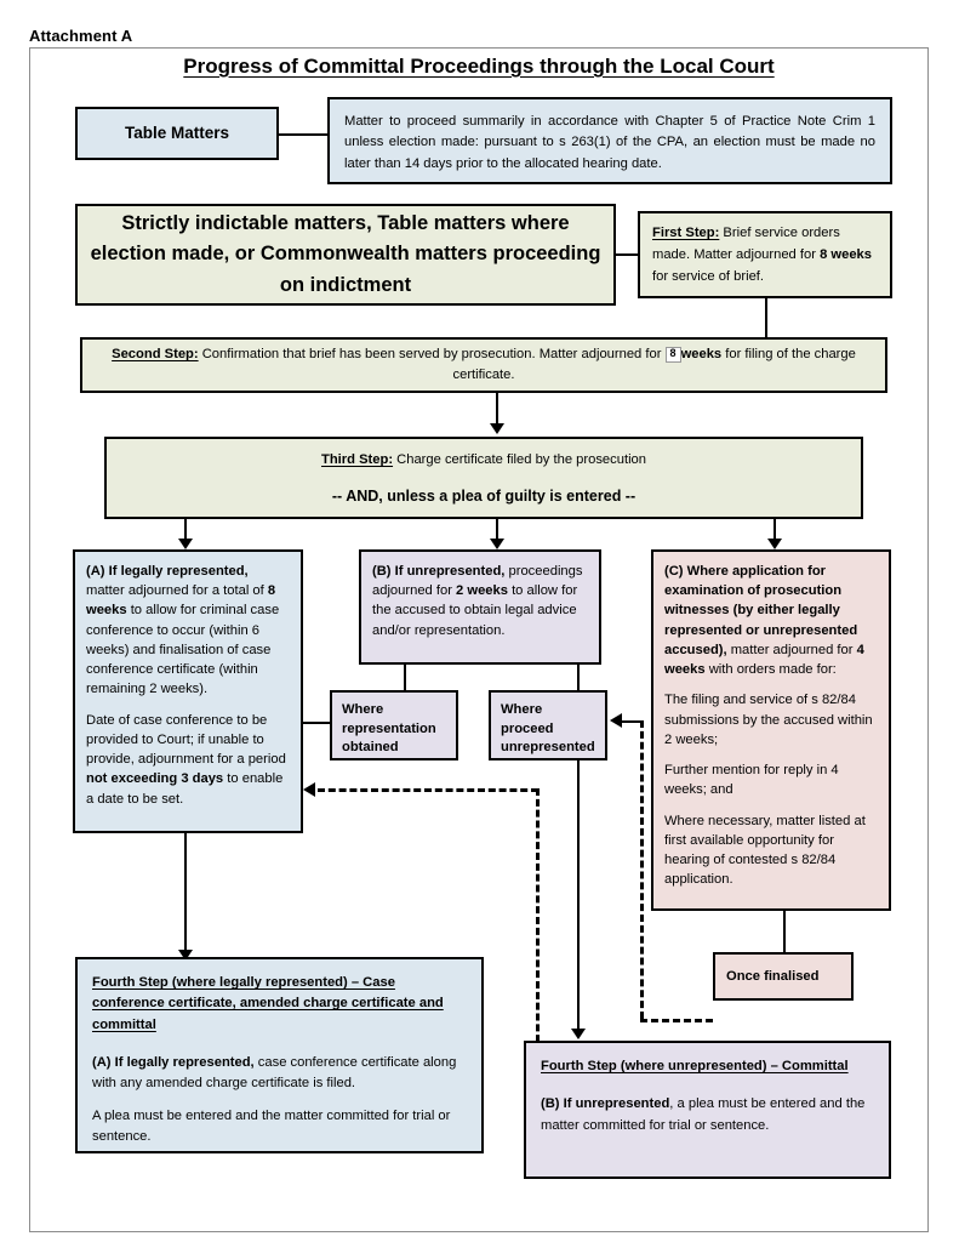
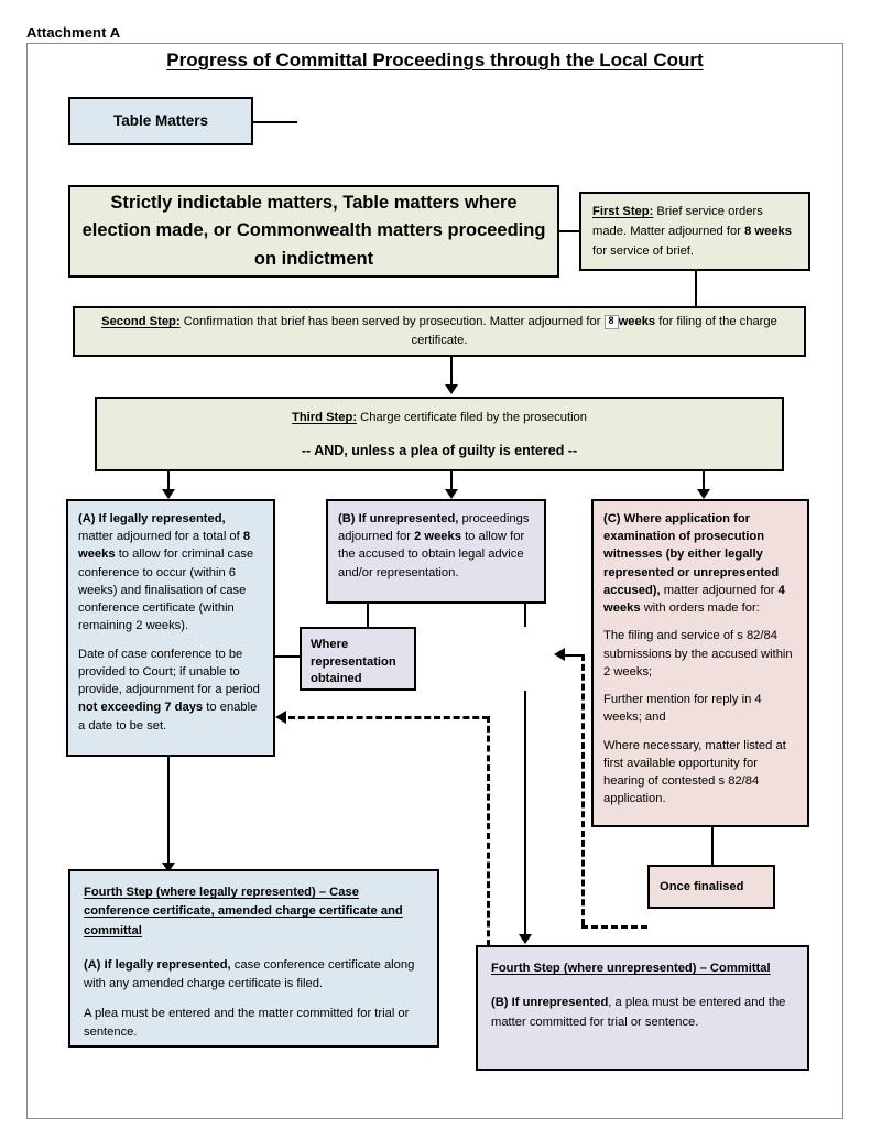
  Attachment A
  Progress of Committal Proceedings through the Local Court
  Table Matters
- Matter to proceed summarily in accordance with Chapter 5 of Practice Note Crim 1 unless election made: pursuant to s 263(1) of the CPA, an election must be made no later than 14 days prior to the allocated hearing date.
  Strictly indictable matters, Table matters where election made, or Commonwealth matters proceeding on indictment
  First Step: Brief service orders made. Matter adjourned for 8 weeks for service of brief.
  Second Step: Confirmation that brief has been served by prosecution. Matter adjourned for 8 weeks for filing of the charge certificate.
  Third Step: Charge certificate filed by the prosecution
  -- AND, unless a plea of guilty is entered --
  (A) If legally represented, matter adjourned for a total of 8 weeks to allow for criminal case conference to occur (within 6 weeks) and finalisation of case conference certificate (within remaining 2 weeks).
- Date of case conference to be provided to Court; if unable to provide, adjournment for a period not exceeding 3 days to enable a date to be set.
+ Date of case conference to be provided to Court; if unable to provide, adjournment for a period not exceeding 7 days to enable a date to be set.
  (B) If unrepresented, proceedings adjourned for 2 weeks to allow for the accused to obtain legal advice and/or representation.
  (C) Where application for examination of prosecution witnesses (by either legally represented or unrepresented accused), matter adjourned for 4 weeks with orders made for:
  The filing and service of s 82/84 submissions by the accused within 2 weeks;
  Further mention for reply in 4 weeks; and
  Where necessary, matter listed at first available opportunity for hearing of contested s 82/84 application.
  Where representation obtained
- Where proceed unrepresented
  Once finalised
  Fourth Step (where legally represented) – Case conference certificate, amended charge certificate and committal
  (A) If legally represented, case conference certificate along with any amended charge certificate is filed.
  A plea must be entered and the matter committed for trial or sentence.
  Fourth Step (where unrepresented) – Committal
  (B) If unrepresented, a plea must be entered and the matter committed for trial or sentence.
